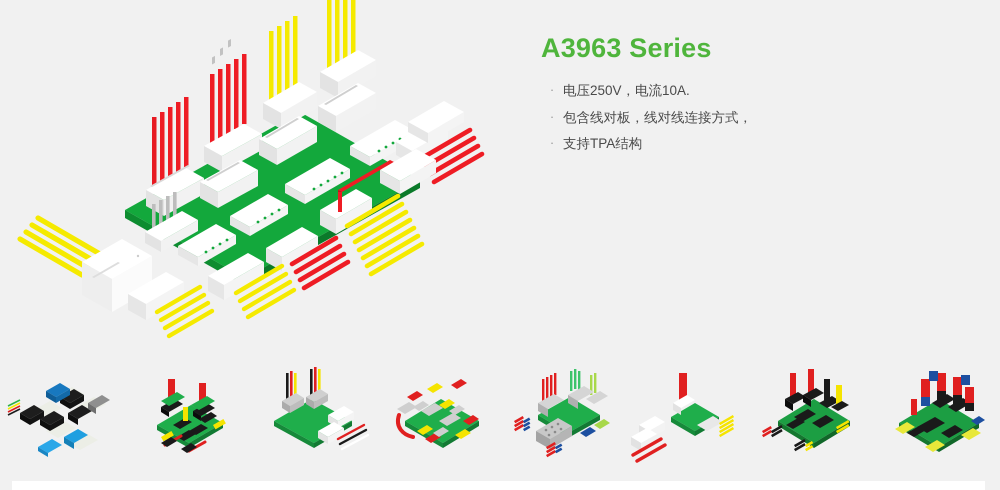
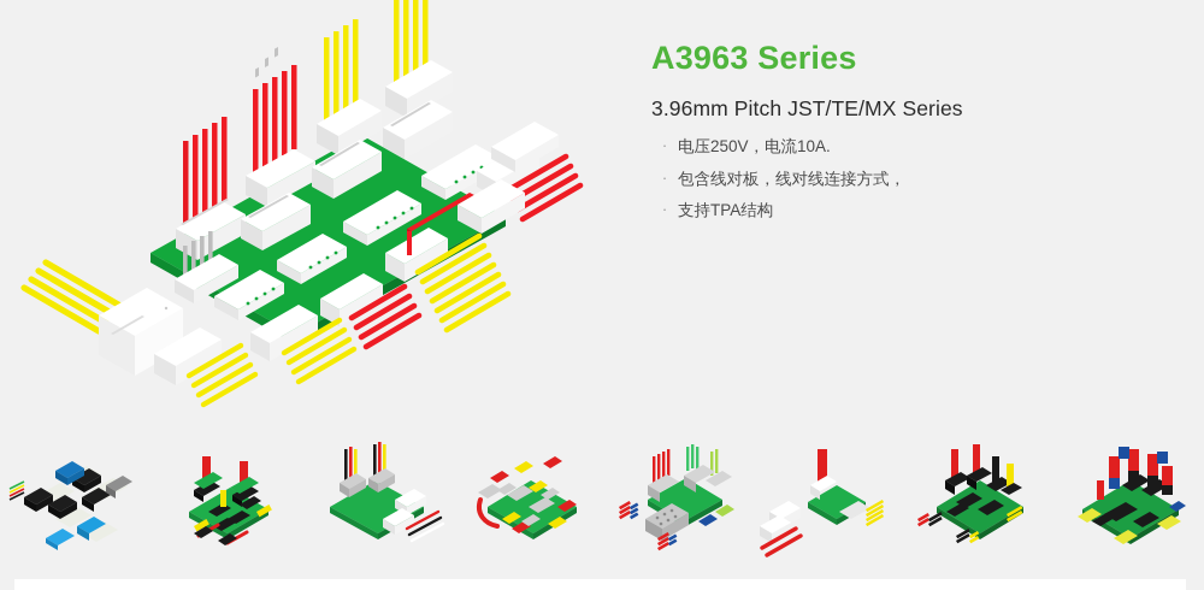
  A3963 Series
+ 3.96mm Pitch JST/TE/MX Series
  ·
  电压250V，电流10A.
  ·
  包含线对板，线对线连接方式，
  ·
  支持TPA结构
